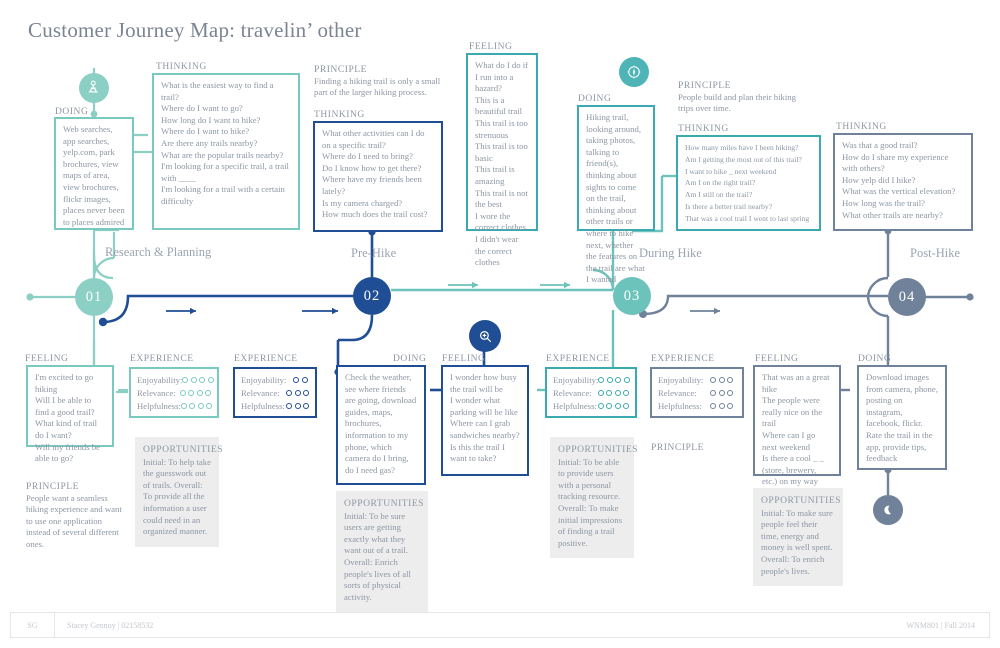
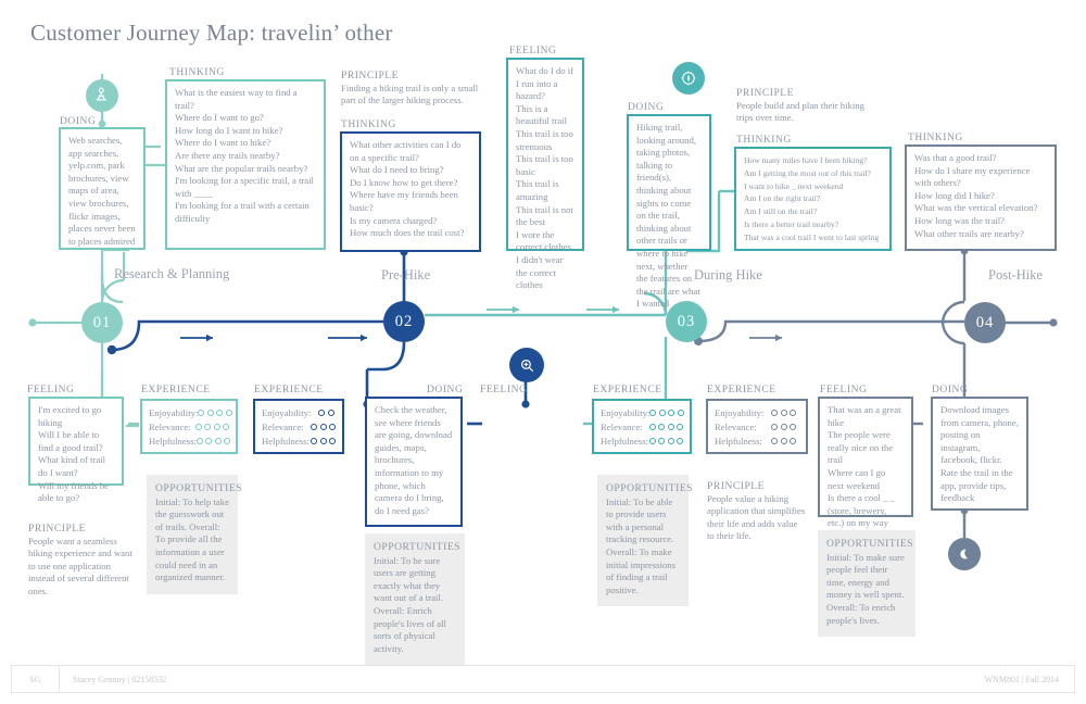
  Customer Journey Map: travelin’ other
  01
  Research & Planning
  DOING
  Web searches, app searches, yelp.com, park brochures, view maps of area, view brochures, flickr images, places never been to places admired
  THINKING
  What is the easiest way to find a trail?
  Where do I want to go?
  How long do I want to hike?
  Where do I want to hike?
  Are there any trails nearby?
  What are the popular trails nearby?
  I'm looking for a specific trail, a trail with ____
  I'm looking for a trail with a certain difficulty
  FEELING
  I'm excited to go hiking
  Will I be able to find a good trail?
  What kind of trail do I want?
  Will my friends be able to go?
  PRINCIPLE
  People want a seamless hiking experience and want to use one application instead of several different ones.
  EXPERIENCE
  Enjoyability:
  Relevance:
  Helpfulness:
  OPPORTUNITIES
  Initial: To help take the guesswork out of trails. Overall: To provide all the information a user could need in an organized manner.
  02
  Pre-Hike
  PRINCIPLE
  Finding a hiking trail is only a small part of the larger hiking process.
  THINKING
  What other activities can I do on a specific trail?
- Where do I need to bring?
+ What do I need to bring?
  Do I know how to get there?
- Where have my friends been lately?
+ Where have my friends been basic?
  Is my camera charged?
  How much does the trail cost?
  FEELING
  What do I do if I run into a hazard?
  This is a beautiful trail
  This trail is too strenuous
  This trail is too basic
  This trail is amazing
  This trail is not the best
  I wore the correct clothes
  I didn't wear the correct clothes
  EXPERIENCE
  Enjoyability:
  Relevance:
  Helpfulness:
  DOING
  Check the weather, see where friends are going, download guides, maps, brochures, information to my phone, which camera do I bring, do I need gas?
  OPPORTUNITIES
  Initial: To be sure users are getting exactly what they want out of a trail. Overall: Enrich people's lives of all sorts of physical activity.
  FEELING
- I wonder how busy the trail will be
- I wonder what parking will be like
- Where can I grab sandwiches nearby?
- Is this the trail I want to take?
  EXPERIENCE
  Enjoyability:
  Relevance:
  Helpfulness:
  OPPORTUNITIES
  Initial: To be able to provide users with a personal tracking resource. Overall: To make initial impressions of finding a trail positive.
  03
  During Hike
  DOING
  Hiking trail, looking around, taking photos, talking to friend(s), thinking about sights to come on the trail, thinking about other trails or where to hike next, whether the features on the trail are what I wanted
  PRINCIPLE
  People build and plan their hiking trips over time.
  THINKING
  How many miles have I been hiking?
  Am I getting the most out of this trail?
  I want to hike _ next weekend
  Am I on the right trail?
  Am I still on the trail?
  Is there a better trail nearby?
  That was a cool trail I went to last spring
  EXPERIENCE
  Enjoyability:
  Relevance:
  Helpfulness:
  PRINCIPLE
+ People value a hiking application that simplifies their life and adds value to their life.
  04
  Post-Hike
  THINKING
  Was that a good trail?
  How do I share my experience with others?
- How yelp did I hike?
+ How long did I hike?
  What was the vertical elevation?
  How long was the trail?
  What other trails are nearby?
  FEELING
  That was an a great hike
  The people were really nice on the trail
  Where can I go next weekend
  Is there a cool _ _ (store, brewery, etc.) on my way
  OPPORTUNITIES
  Initial: To make sure people feel their time, energy and money is well spent. Overall: To enrich people's lives.
  DOING
  Download images from camera, phone, posting on instagram, facebook, flickr. Rate the trail in the app, provide tips, feedback
  SG
  Stacey Gennoy | 02158532
  WNM801 | Fall 2014
